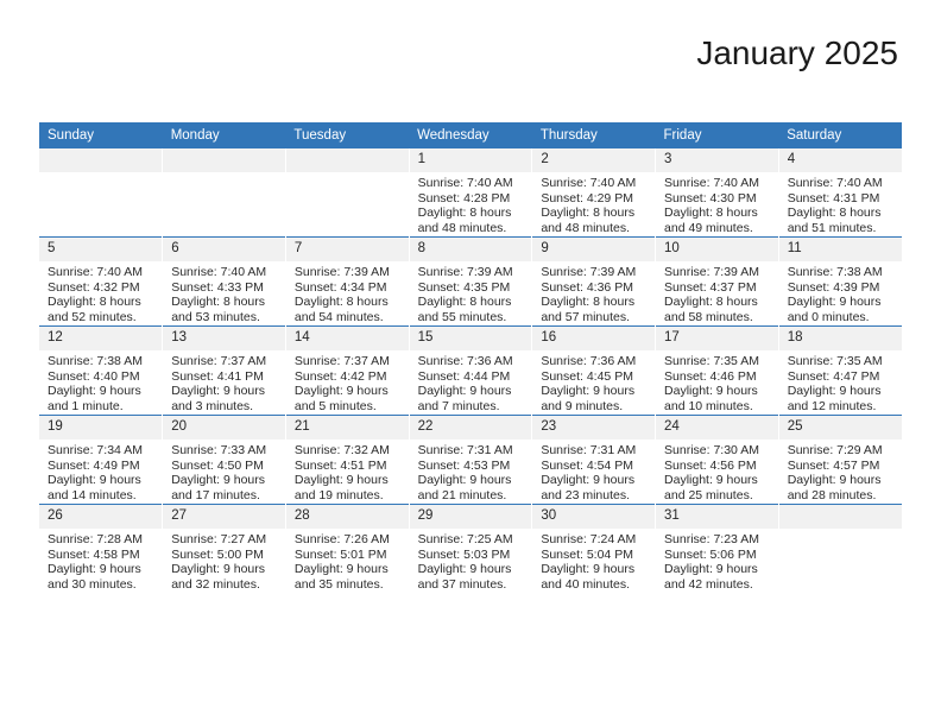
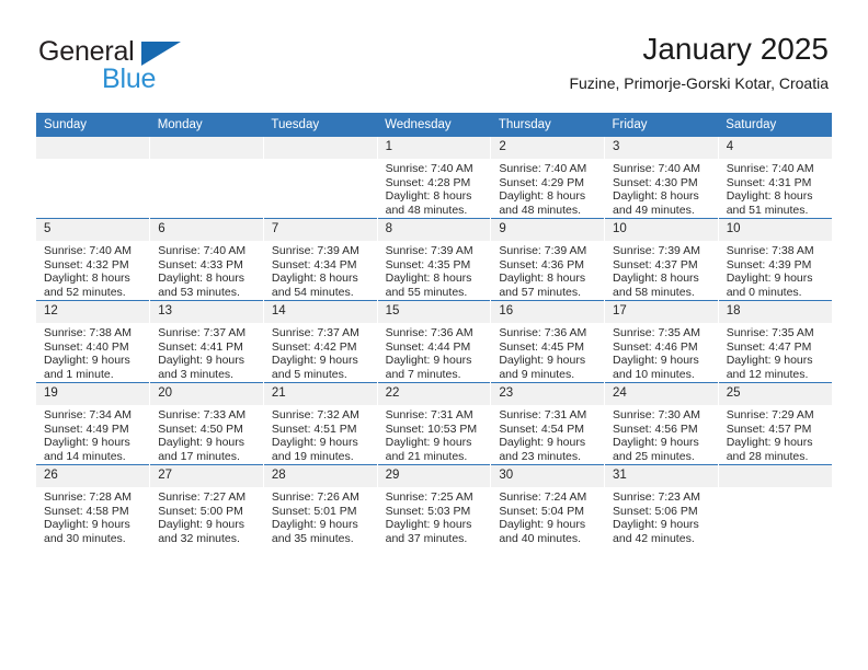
+ General
+ Blue
  January 2025
+ Fuzine, Primorje-Gorski Kotar, Croatia
  Sunday	Monday	Tuesday	Wednesday	Thursday	Friday	Saturday
  			1Sunrise: 7:40 AMSunset: 4:28 PMDaylight: 8 hoursand 48 minutes.	2Sunrise: 7:40 AMSunset: 4:29 PMDaylight: 8 hoursand 48 minutes.	3Sunrise: 7:40 AMSunset: 4:30 PMDaylight: 8 hoursand 49 minutes.	4Sunrise: 7:40 AMSunset: 4:31 PMDaylight: 8 hoursand 51 minutes.
- 5Sunrise: 7:40 AMSunset: 4:32 PMDaylight: 8 hoursand 52 minutes.	6Sunrise: 7:40 AMSunset: 4:33 PMDaylight: 8 hoursand 53 minutes.	7Sunrise: 7:39 AMSunset: 4:34 PMDaylight: 8 hoursand 54 minutes.	8Sunrise: 7:39 AMSunset: 4:35 PMDaylight: 8 hoursand 55 minutes.	9Sunrise: 7:39 AMSunset: 4:36 PMDaylight: 8 hoursand 57 minutes.	10Sunrise: 7:39 AMSunset: 4:37 PMDaylight: 8 hoursand 58 minutes.	11Sunrise: 7:38 AMSunset: 4:39 PMDaylight: 9 hoursand 0 minutes.
+ 5Sunrise: 7:40 AMSunset: 4:32 PMDaylight: 8 hoursand 52 minutes.	6Sunrise: 7:40 AMSunset: 4:33 PMDaylight: 8 hoursand 53 minutes.	7Sunrise: 7:39 AMSunset: 4:34 PMDaylight: 8 hoursand 54 minutes.	8Sunrise: 7:39 AMSunset: 4:35 PMDaylight: 8 hoursand 55 minutes.	9Sunrise: 7:39 AMSunset: 4:36 PMDaylight: 8 hoursand 57 minutes.	10Sunrise: 7:39 AMSunset: 4:37 PMDaylight: 8 hoursand 58 minutes.	10Sunrise: 7:38 AMSunset: 4:39 PMDaylight: 9 hoursand 0 minutes.
  12Sunrise: 7:38 AMSunset: 4:40 PMDaylight: 9 hoursand 1 minute.	13Sunrise: 7:37 AMSunset: 4:41 PMDaylight: 9 hoursand 3 minutes.	14Sunrise: 7:37 AMSunset: 4:42 PMDaylight: 9 hoursand 5 minutes.	15Sunrise: 7:36 AMSunset: 4:44 PMDaylight: 9 hoursand 7 minutes.	16Sunrise: 7:36 AMSunset: 4:45 PMDaylight: 9 hoursand 9 minutes.	17Sunrise: 7:35 AMSunset: 4:46 PMDaylight: 9 hoursand 10 minutes.	18Sunrise: 7:35 AMSunset: 4:47 PMDaylight: 9 hoursand 12 minutes.
- 19Sunrise: 7:34 AMSunset: 4:49 PMDaylight: 9 hoursand 14 minutes.	20Sunrise: 7:33 AMSunset: 4:50 PMDaylight: 9 hoursand 17 minutes.	21Sunrise: 7:32 AMSunset: 4:51 PMDaylight: 9 hoursand 19 minutes.	22Sunrise: 7:31 AMSunset: 4:53 PMDaylight: 9 hoursand 21 minutes.	23Sunrise: 7:31 AMSunset: 4:54 PMDaylight: 9 hoursand 23 minutes.	24Sunrise: 7:30 AMSunset: 4:56 PMDaylight: 9 hoursand 25 minutes.	25Sunrise: 7:29 AMSunset: 4:57 PMDaylight: 9 hoursand 28 minutes.
+ 19Sunrise: 7:34 AMSunset: 4:49 PMDaylight: 9 hoursand 14 minutes.	20Sunrise: 7:33 AMSunset: 4:50 PMDaylight: 9 hoursand 17 minutes.	21Sunrise: 7:32 AMSunset: 4:51 PMDaylight: 9 hoursand 19 minutes.	22Sunrise: 7:31 AMSunset: 10:53 PMDaylight: 9 hoursand 21 minutes.	23Sunrise: 7:31 AMSunset: 4:54 PMDaylight: 9 hoursand 23 minutes.	24Sunrise: 7:30 AMSunset: 4:56 PMDaylight: 9 hoursand 25 minutes.	25Sunrise: 7:29 AMSunset: 4:57 PMDaylight: 9 hoursand 28 minutes.
  26Sunrise: 7:28 AMSunset: 4:58 PMDaylight: 9 hoursand 30 minutes.	27Sunrise: 7:27 AMSunset: 5:00 PMDaylight: 9 hoursand 32 minutes.	28Sunrise: 7:26 AMSunset: 5:01 PMDaylight: 9 hoursand 35 minutes.	29Sunrise: 7:25 AMSunset: 5:03 PMDaylight: 9 hoursand 37 minutes.	30Sunrise: 7:24 AMSunset: 5:04 PMDaylight: 9 hoursand 40 minutes.	31Sunrise: 7:23 AMSunset: 5:06 PMDaylight: 9 hoursand 42 minutes.
